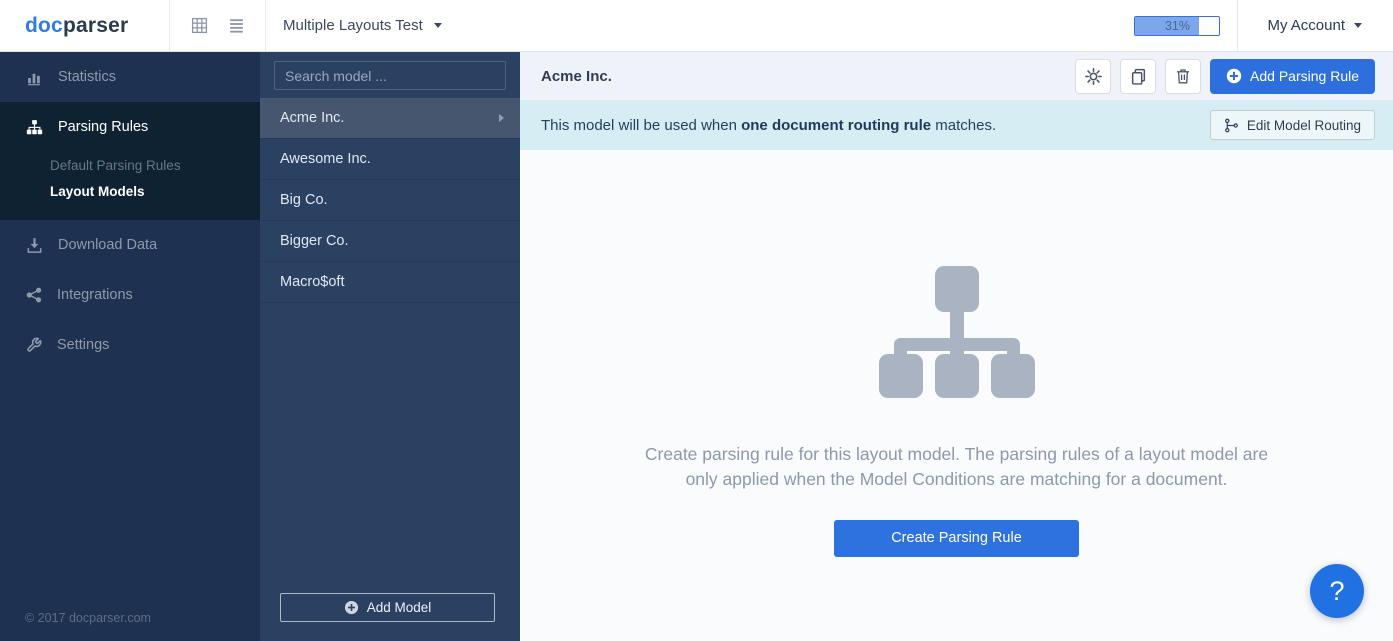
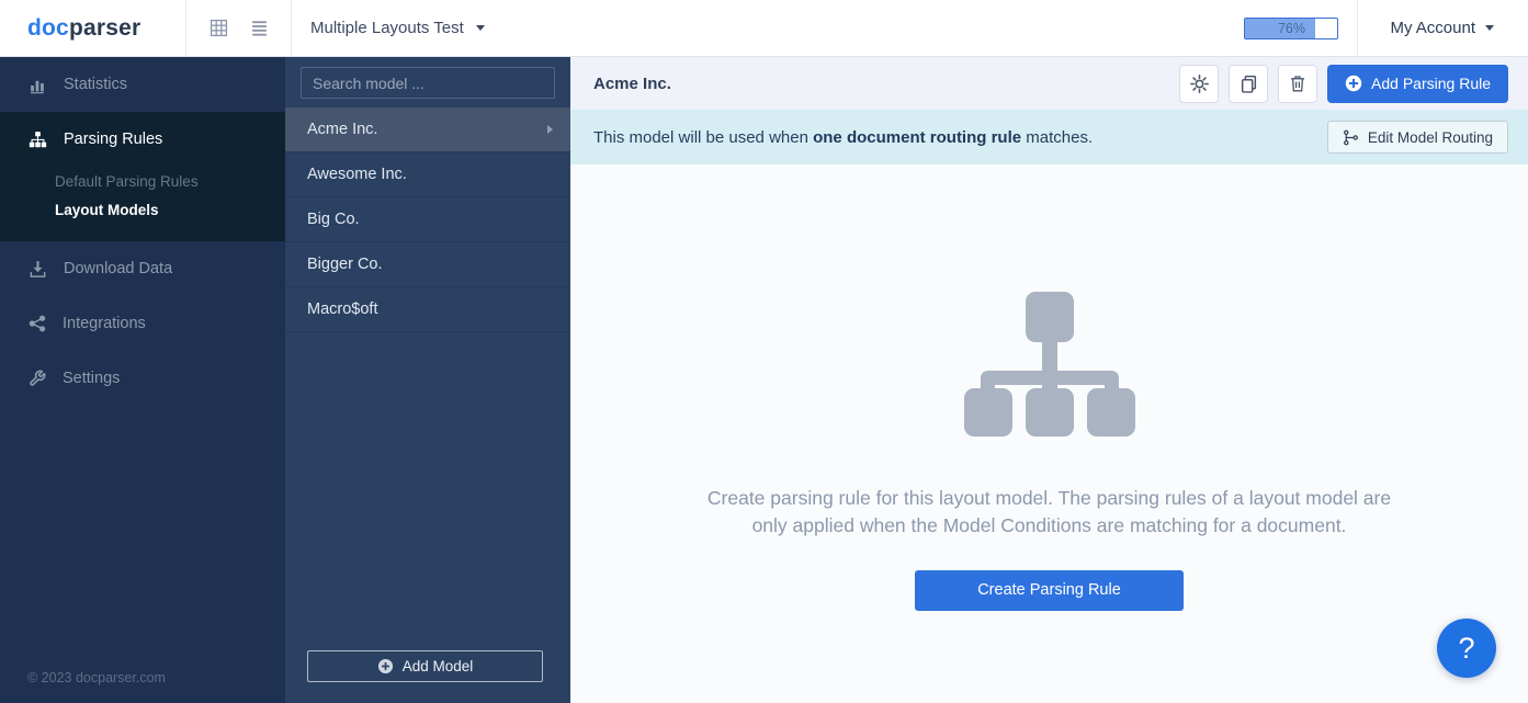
  docparser
  Multiple Layouts Test
- 31%
+ 76%
  My Account
  Statistics
  Parsing Rules
  Default Parsing Rules
  Layout Models
  Download Data
  Integrations
  Settings
- © 2017 docparser.com
+ © 2023 docparser.com
  Search model ...
  Acme Inc.
  Awesome Inc.
  Big Co.
  Bigger Co.
  Macro$oft
  Add Model
  Acme Inc.
  Add Parsing Rule
  This model will be used when one document routing rule matches.
  Edit Model Routing
  Create parsing rule for this layout model. The parsing rules of a layout model are only applied when the Model Conditions are matching for a document.
  Create Parsing Rule
  ?
